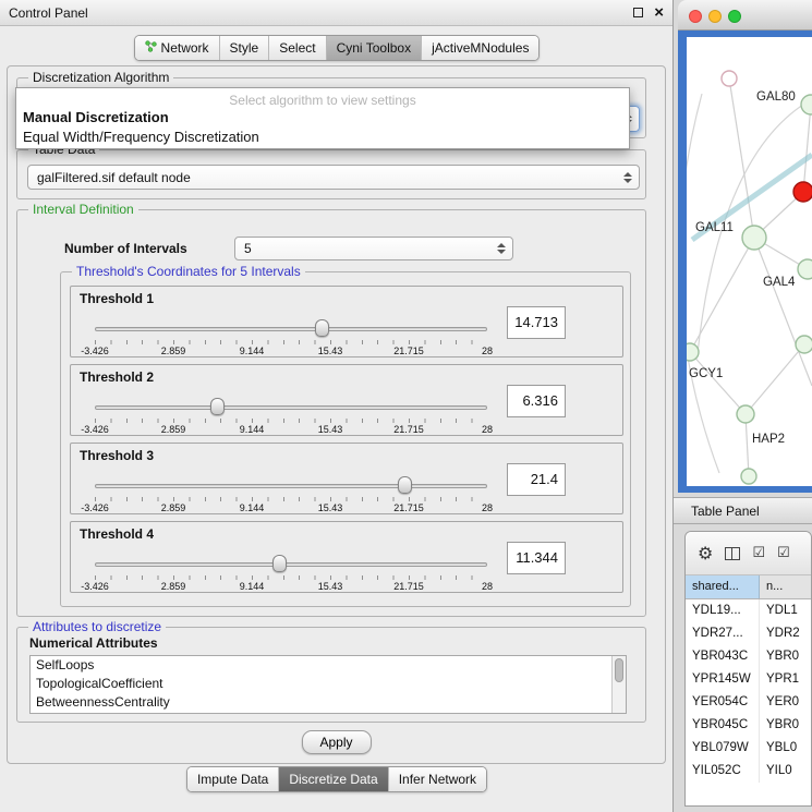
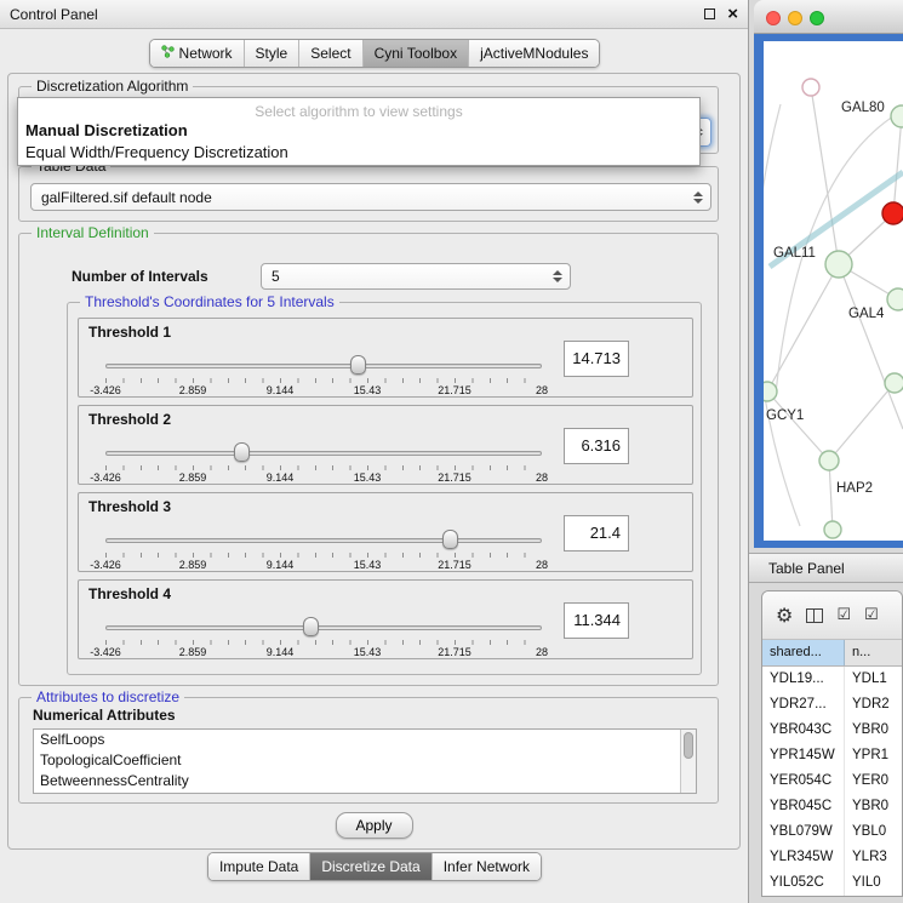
  Control Panel
  ×
  Network
  Style
  Select
  Cyni Toolbox
  jActiveMNodules
  Discretization Algorithm
  Table Data
  galFiltered.sif default node
  Interval Definition
  Number of Intervals
  5
  Threshold's Coordinates for 5 Intervals
  Threshold 1
  -3.426
  2.859
  9.144
  15.43
  21.715
  28
  14.713
  Threshold 2
  -3.426
  2.859
  9.144
  15.43
  21.715
  28
  6.316
  Threshold 3
  -3.426
  2.859
  9.144
  15.43
  21.715
  28
  21.4
  Threshold 4
  -3.426
  2.859
  9.144
  15.43
  21.715
  28
  11.344
  Attributes to discretize
  Numerical Attributes
  SelfLoops
  TopologicalCoefficient
  BetweennessCentrality
  Apply
  Impute Data
  Discretize Data
  Infer Network
  Select algorithm to view settings
  Manual Discretization
  Equal Width/Frequency Discretization
  GAL80
  GAL11
  GAL4
  GCY1
  HAP2
  Table Panel
  ⚙
  ☑
  ☑
  shared...
  n...
  YDL19...
  YDL1
  YDR27...
  YDR2
  YBR043C
  YBR0
  YPR145W
  YPR1
  YER054C
  YER0
  YBR045C
  YBR0
  YBL079W
  YBL0
+ YLR345W
+ YLR3
  YIL052C
  YIL0
